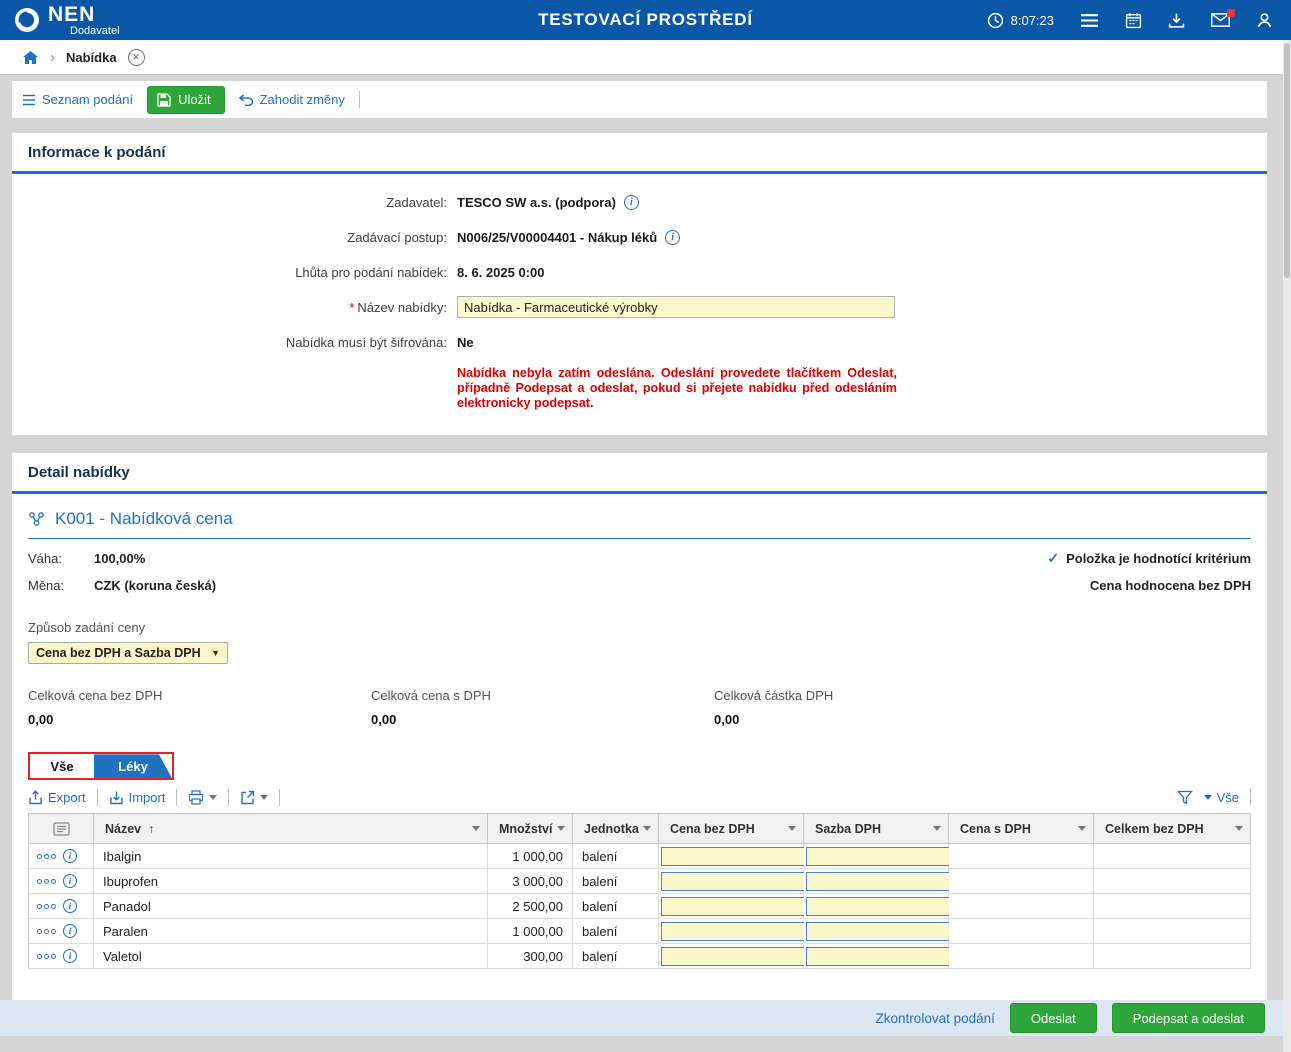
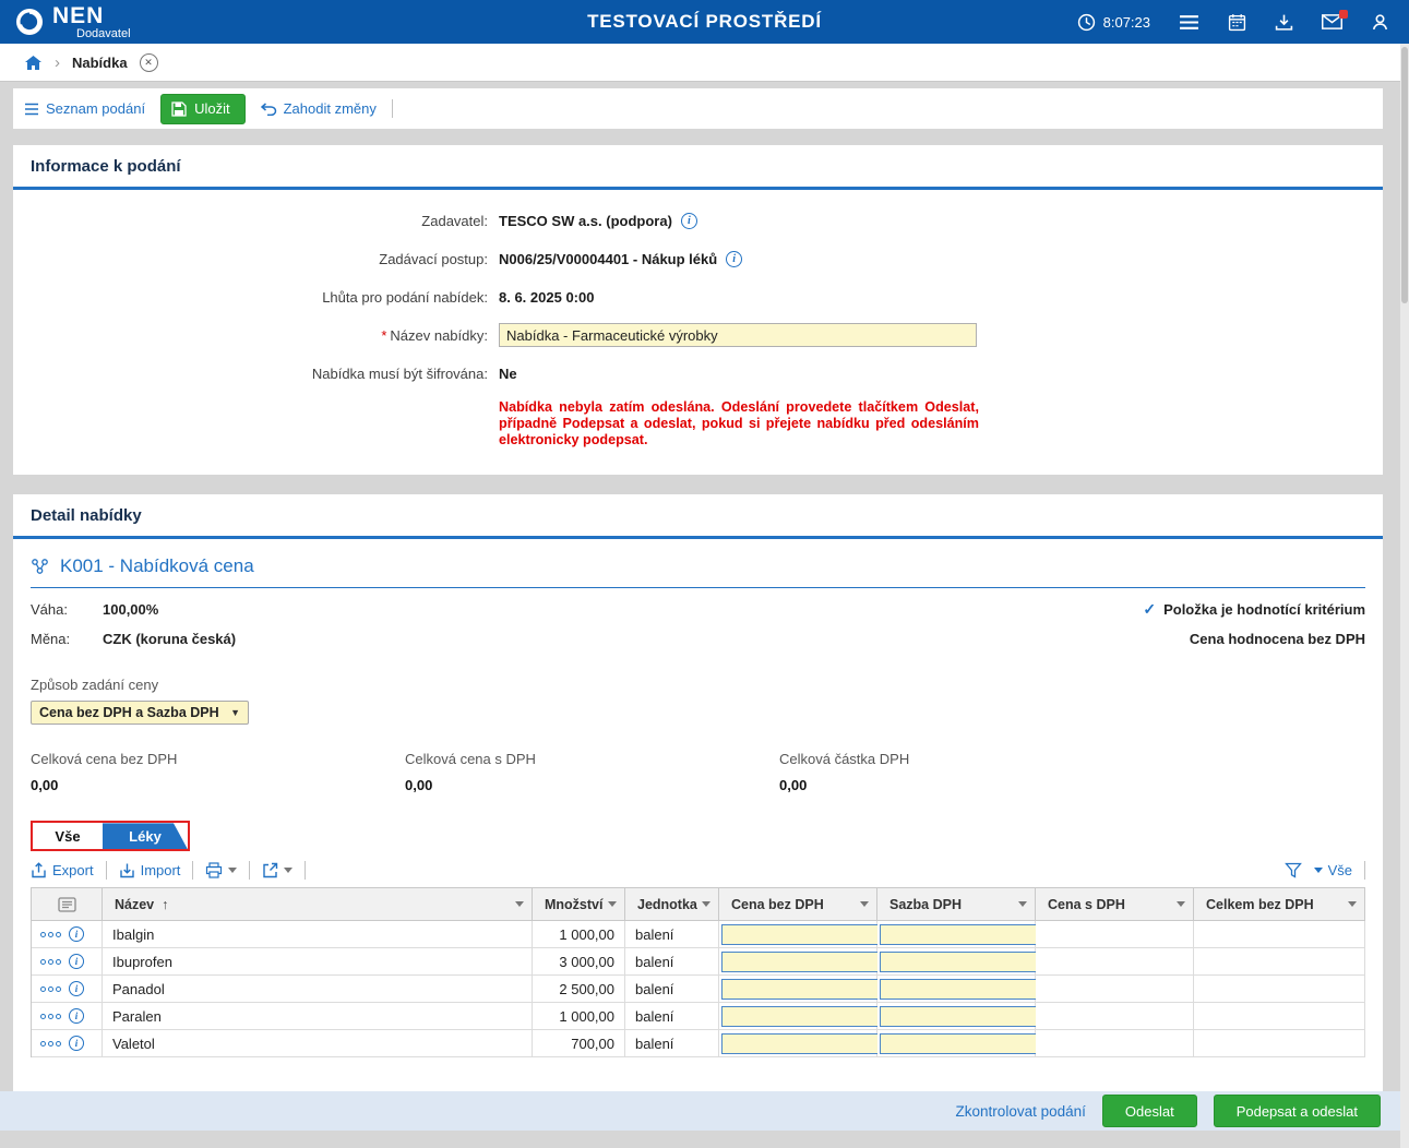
  NEN
  Dodavatel
  TESTOVACÍ PROSTŘEDÍ
  8:07:23
  ›
  Nabídka
  ✕
  Seznam podání
  Uložit
  Zahodit změny
  Informace k podání
  Zadavatel:
  TESCO SW a.s. (podpora)
  i
  Zadávací postup:
  N006/25/V00004401 - Nákup léků
  i
  Lhůta pro podání nabídek:
  8. 6. 2025 0:00
  * Název nabídky:
  Nabídka - Farmaceutické výrobky
  Nabídka musí být šifrována:
  Ne
  Nabídka nebyla zatím odeslána. Odeslání provedete tlačítkem Odeslat, případně Podepsat a odeslat, pokud si přejete nabídku před odesláním elektronicky podepsat.
  Detail nabídky
  K001 - Nabídková cena
  Váha:
  100,00%
  ✓
  Položka je hodnotící kritérium
  Měna:
  CZK (koruna česká)
  Cena hodnocena bez DPH
  Způsob zadání ceny
  Cena bez DPH a Sazba DPH
  ▼
  Celková cena bez DPH
  0,00
  Celková cena s DPH
  0,00
  Celková částka DPH
  0,00
  Vše
  Léky
  Export
  Import
  Vše
  Název
  ↑
  Množství
  Jednotka
  Cena bez DPH
  Sazba DPH
  Cena s DPH
  Celkem bez DPH
  i
  Ibalgin
  1 000,00
  balení
  i
  Ibuprofen
  3 000,00
  balení
  i
  Panadol
  2 500,00
  balení
  i
  Paralen
  1 000,00
  balení
  i
  Valetol
- 300,00
+ 700,00
  balení
  Zkontrolovat podání
  Odeslat
  Podepsat a odeslat
